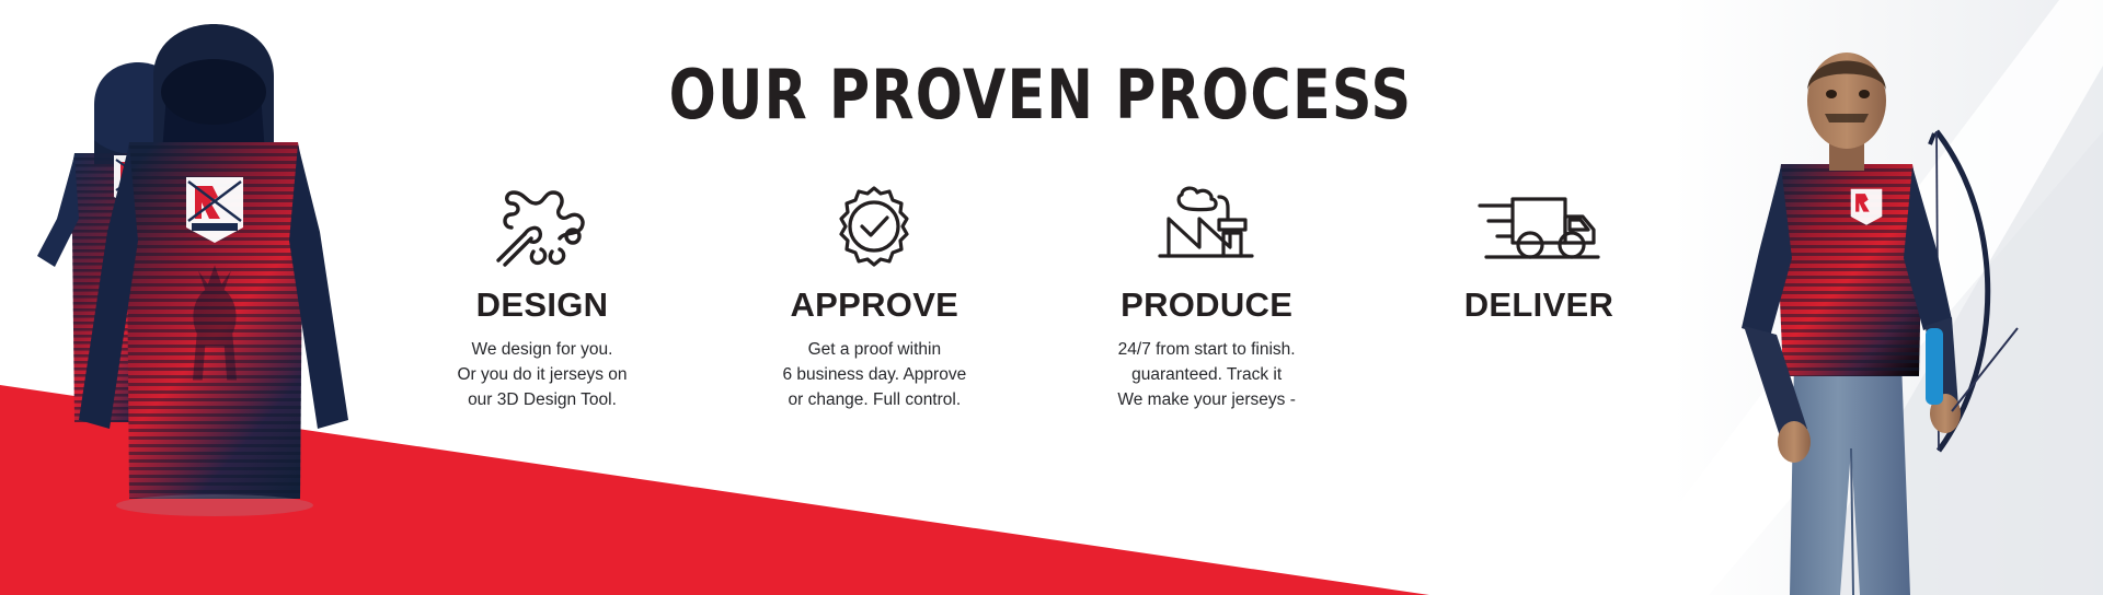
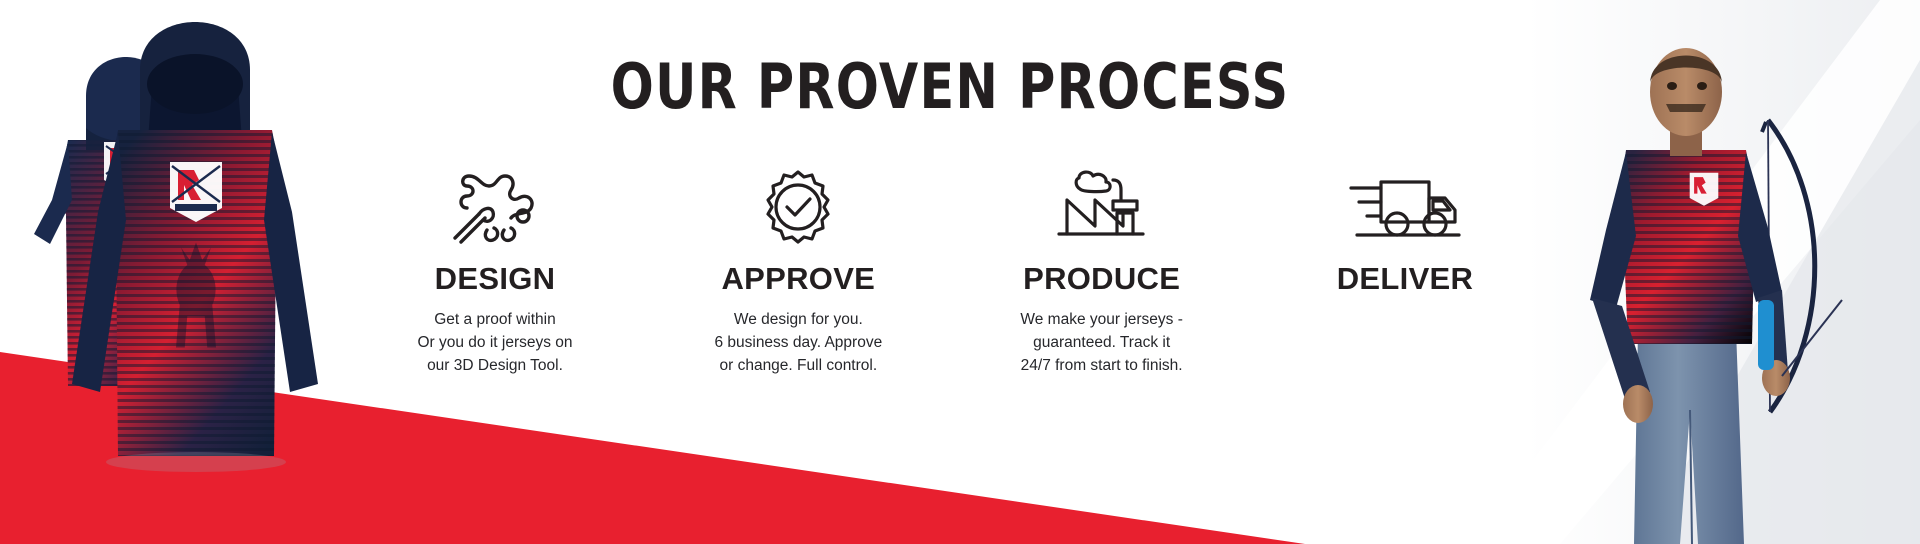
  OUR PROVEN PROCESS
  DESIGN
- We design for you.
+ Get a proof within
  Or you do it jerseys on
  our 3D Design Tool.
  APPROVE
- Get a proof within
+ We design for you.
  6 business day. Approve
  or change. Full control.
  PRODUCE
- 24/7 from start to finish.
+ We make your jerseys -
  guaranteed. Track it
- We make your jerseys -
+ 24/7 from start to finish.
  DELIVER
